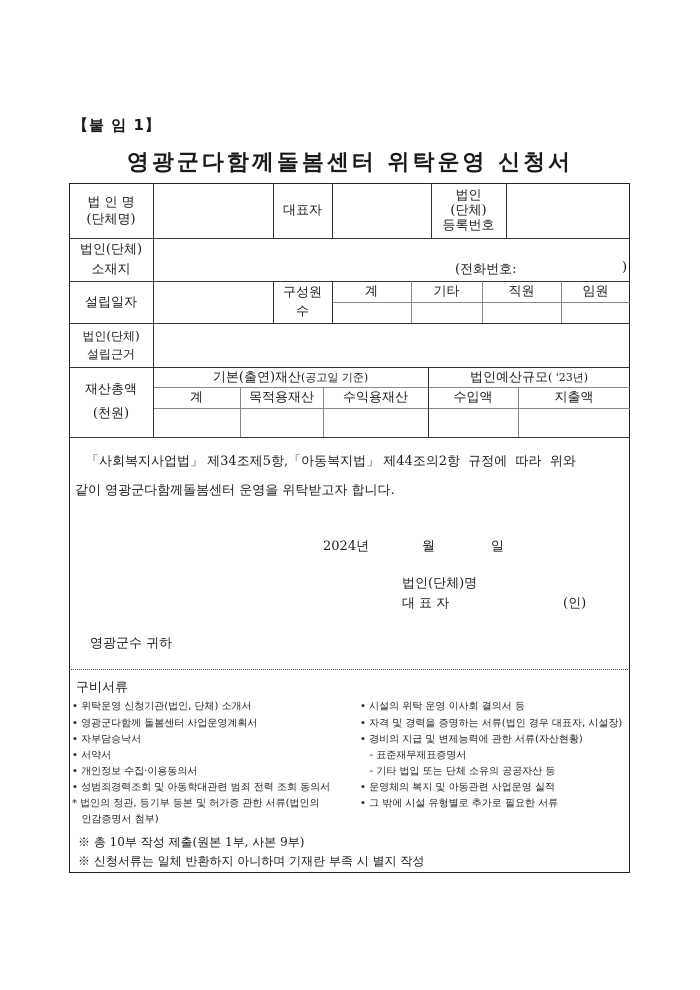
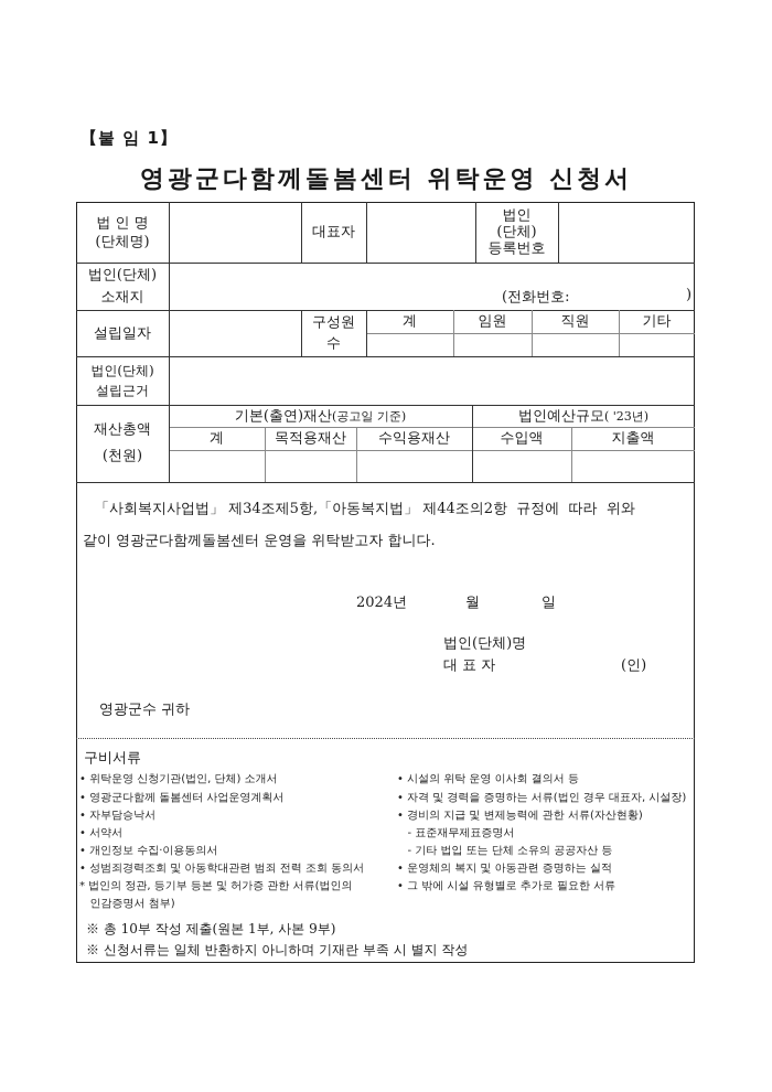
  【붙 임 1】
  영광군다함께돌봄센터 위탁운영 신청서
  법 인 명
  (단체명)
  대표자
  법인
  (단체)
  등록번호
  법인(단체)
  소재지
  (전화번호:
  )
  설립일자
  구성원
  수
  계
- 기타
+ 임원
  직원
- 임원
+ 기타
  법인(단체)
  설립근거
  재산총액
  (천원)
  기본(출연)재산
  (공고일 기준)
  법인예산규모
  ( '23년)
  계
  목적용재산
  수익용재산
  수입액
  지출액
  「사회복지사업법」 제34조제5항,「아동복지법」 제44조의2항 규정에 따라 위와
  같이 영광군다함께돌봄센터 운영을 위탁받고자 합니다.
  2024년
  월
  일
  법인(단체)명
  대 표 자
  (인)
  영광군수 귀하
  구비서류
  • 위탁운영 신청기관(법인, 단체) 소개서
  • 영광군다함께 돌봄센터 사업운영계획서
  • 자부담승낙서
  • 서약서
  • 개인정보 수집·이용동의서
  • 성범죄경력조회 및 아동학대관련 범죄 전력 조회 동의서
  * 법인의 정관, 등기부 등본 및 허가증 관한 서류(법인의
  인감증명서 첨부)
  • 시설의 위탁 운영 이사회 결의서 등
  • 자격 및 경력을 증명하는 서류(법인 경우 대표자, 시설장)
  • 경비의 지급 및 변제능력에 관한 서류(자산현황)
  - 표준재무제표증명서
  - 기타 법입 또는 단체 소유의 공공자산 등
- • 운영체의 복지 및 아동관련 사업운영 실적
+ • 운영체의 복지 및 아동관련 증명하는 실적
  • 그 밖에 시설 유형별로 추가로 필요한 서류
  ※ 총 10부 작성 제출(원본 1부, 사본 9부)
  ※ 신청서류는 일체 반환하지 아니하며 기재란 부족 시 별지 작성
